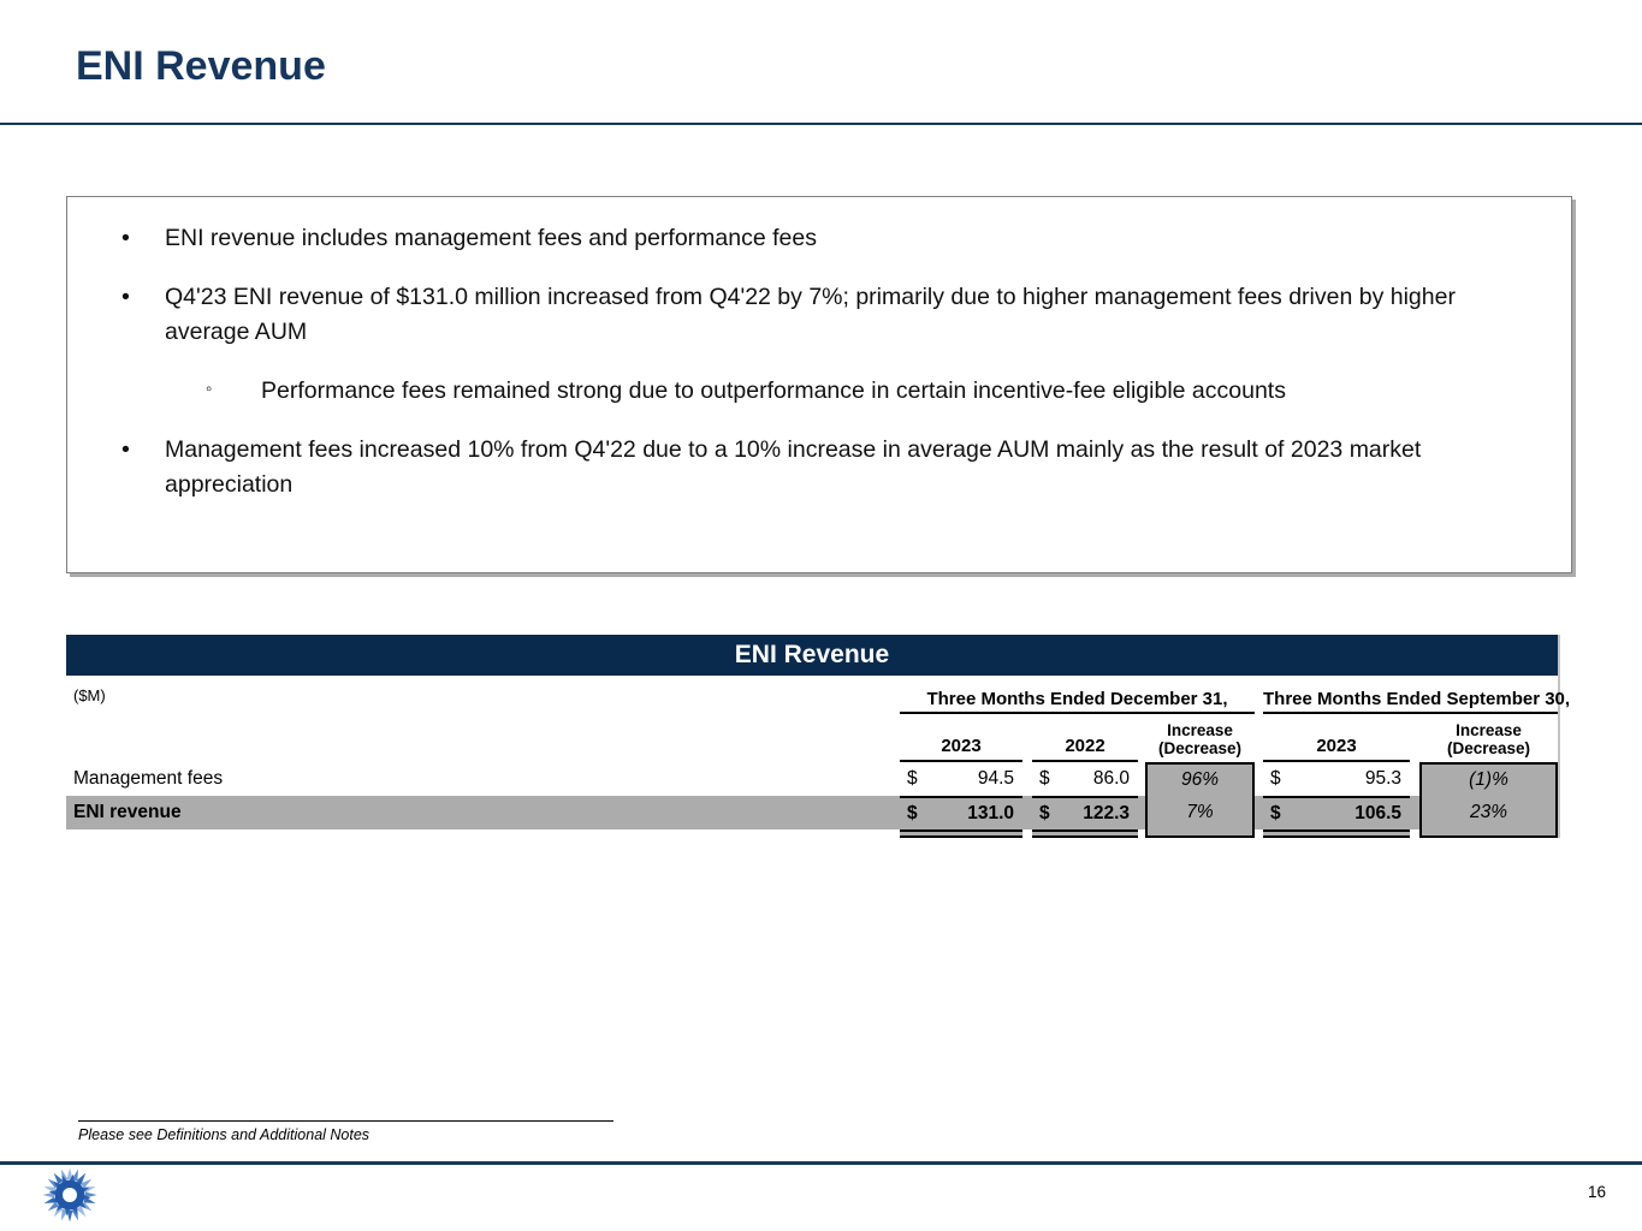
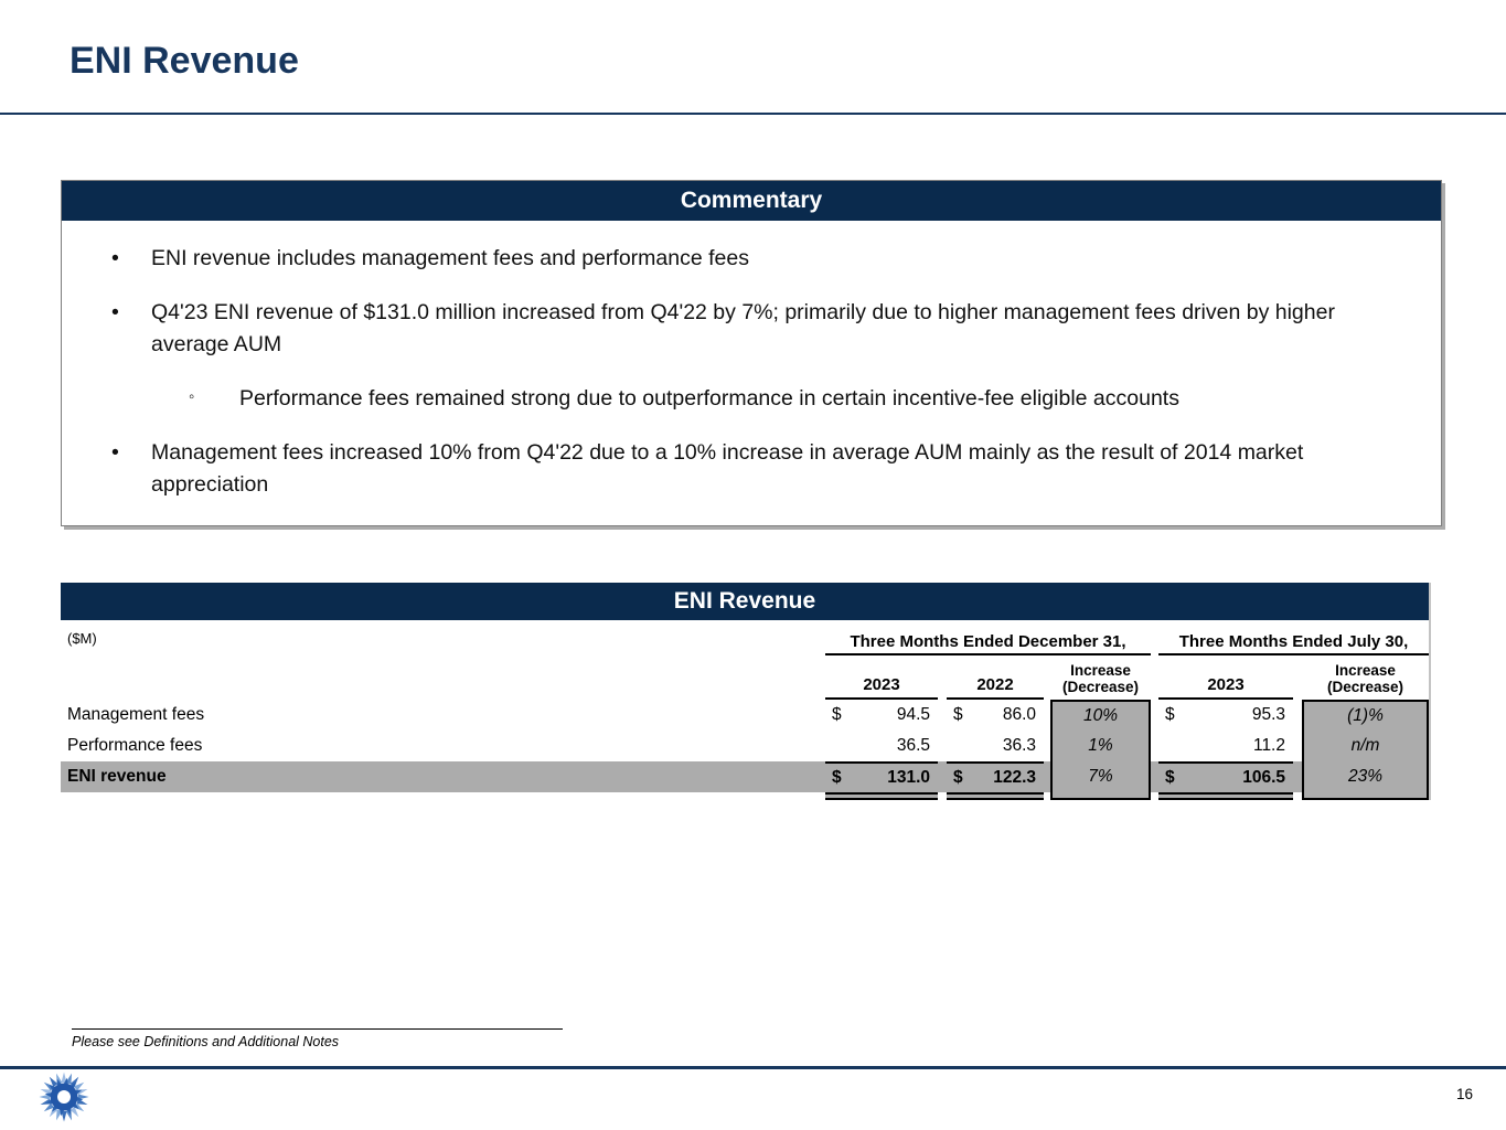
  ENI Revenue
+ Commentary
  •
  ENI revenue includes management fees and performance fees
  •
  Q4'23 ENI revenue of $131.0 million increased from Q4'22 by 7%; primarily due to higher management fees driven by higher average AUM
  ◦
  Performance fees remained strong due to outperformance in certain incentive-fee eligible accounts
  •
- Management fees increased 10% from Q4'22 due to a 10% increase in average AUM mainly as the result of 2023 market appreciation
+ Management fees increased 10% from Q4'22 due to a 10% increase in average AUM mainly as the result of 2014 market appreciation
  ENI Revenue
  ($M)
  Three Months Ended December 31,
- Three Months Ended September 30,
+ Three Months Ended July 30,
  2023
  2022
  Increase
  (Decrease)
  2023
  Increase
  (Decrease)
  Management fees
  $
  94.5
  $
  86.0
- 96%
+ 10%
  $
  95.3
  (1)%
+ Performance fees
+ 36.5
+ 36.3
+ 1%
+ 11.2
+ n/m
  ENI revenue
  $
  131.0
  $
  122.3
  7%
  $
  106.5
  23%
  Please see Definitions and Additional Notes
  16
